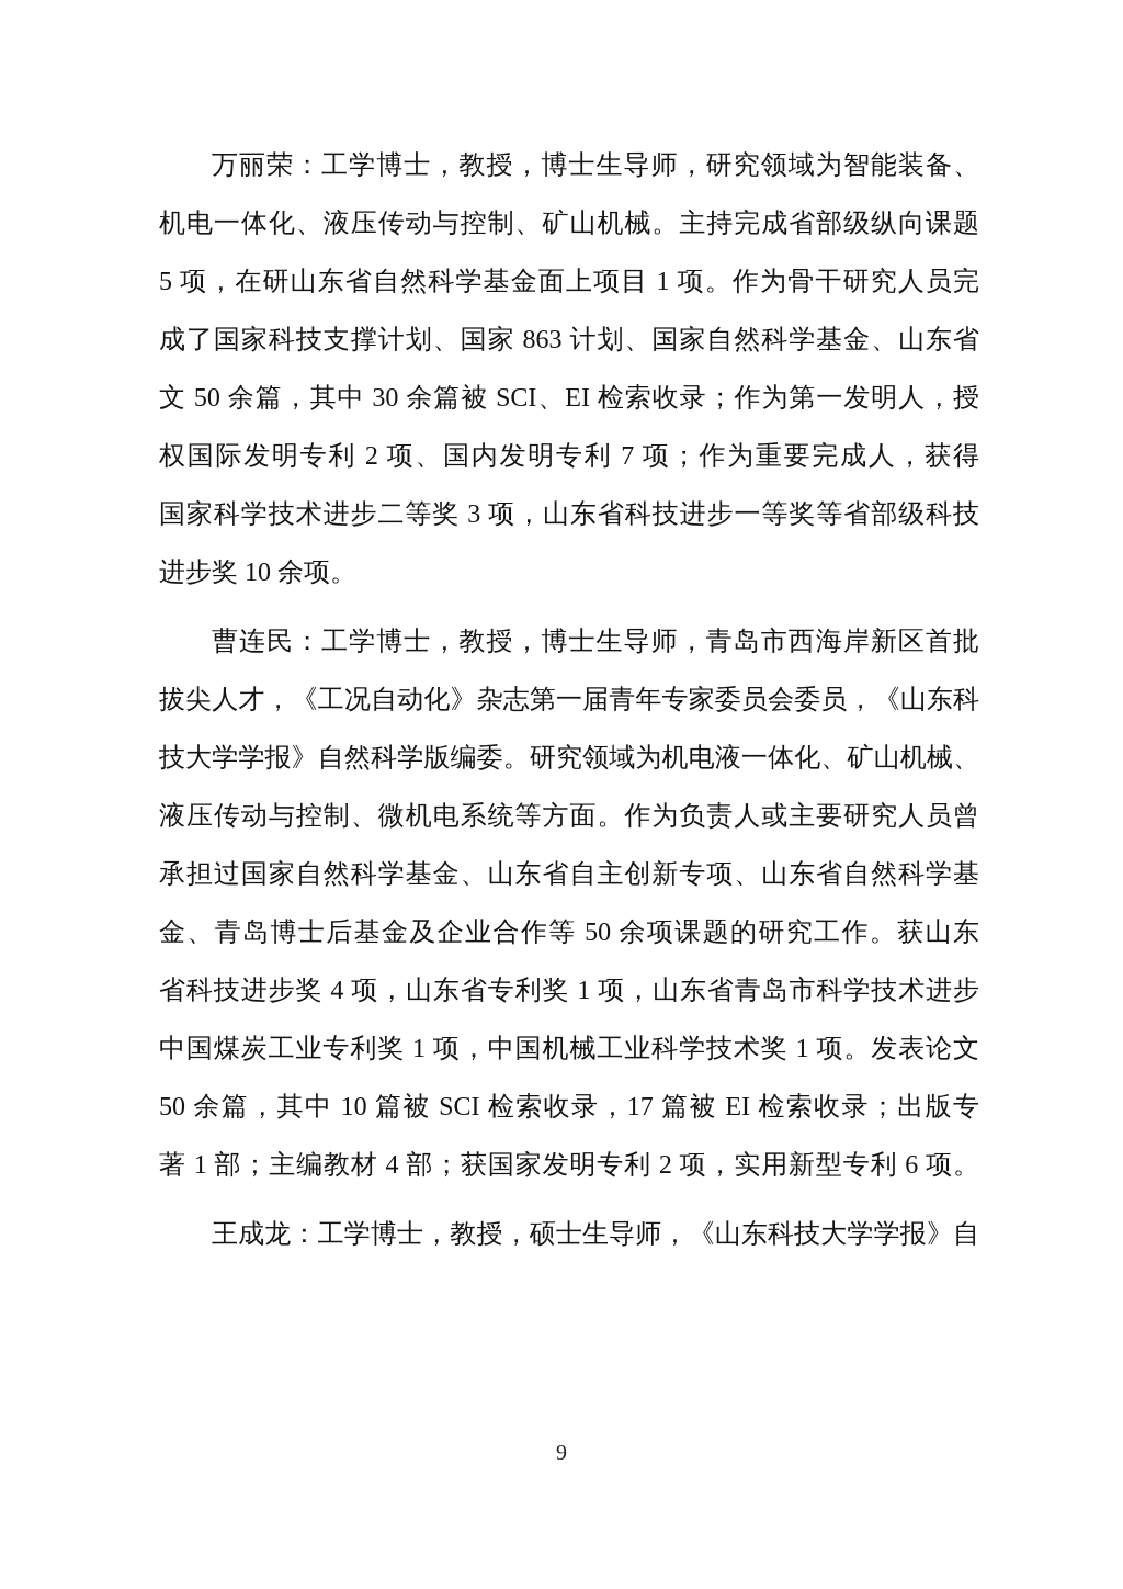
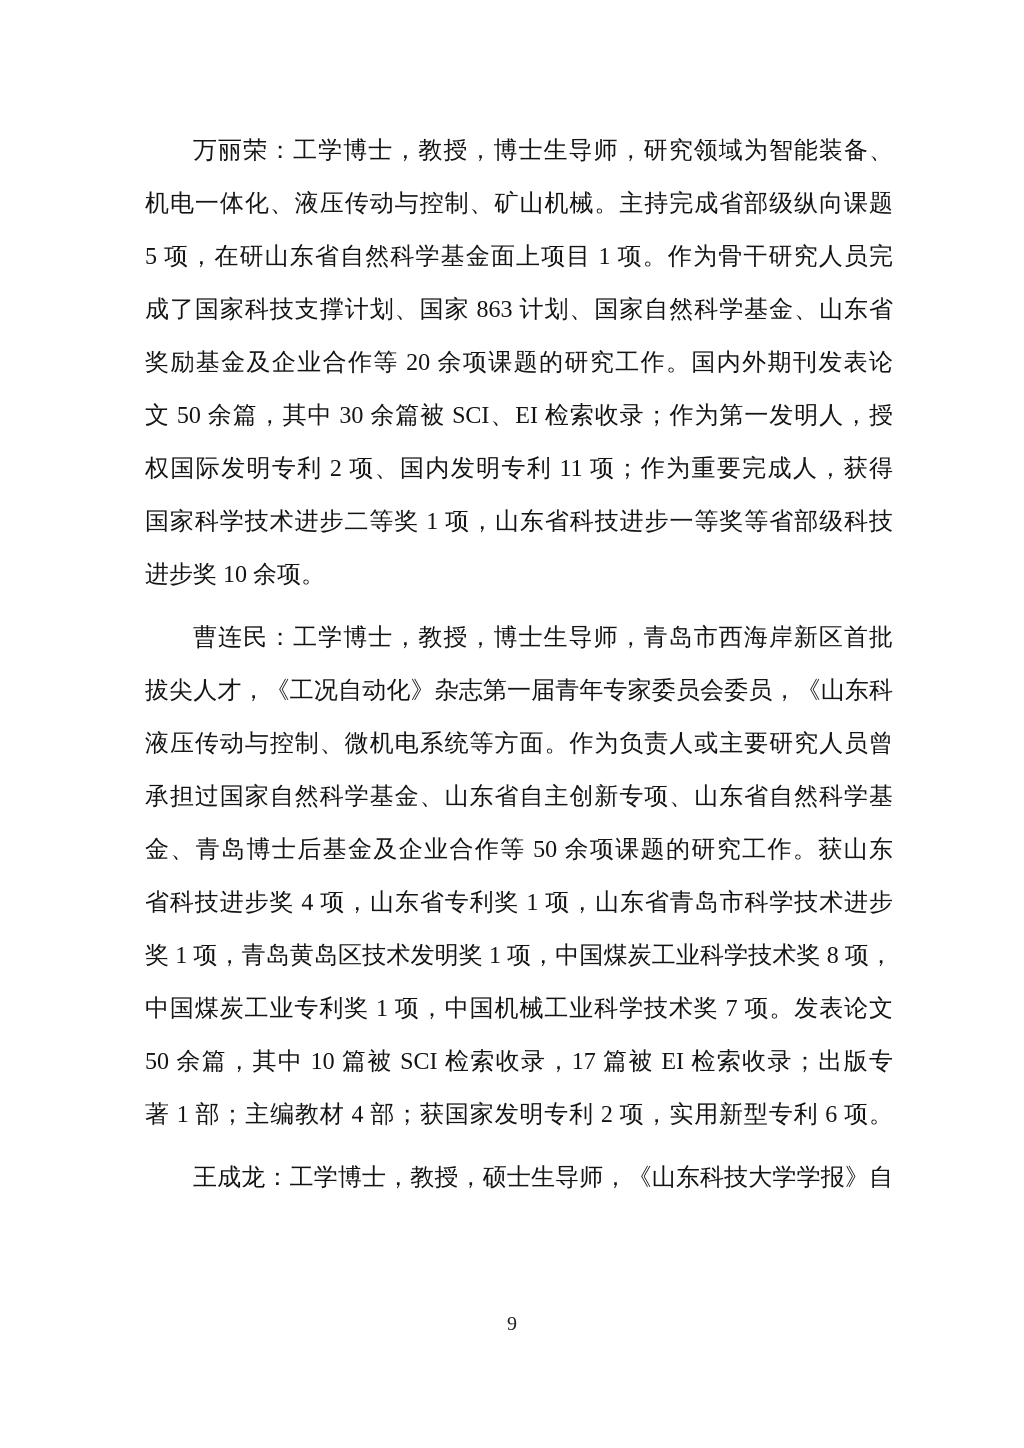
  万丽荣：工学博士，教授，博士生导师，研究领域为智能装备、
  机电一体化、液压传动与控制、矿山机械。主持完成省部级纵向课题
  5 项，在研山东省自然科学基金面上项目 1 项。作为骨干研究人员完
  成了国家科技支撑计划、国家 863 计划、国家自然科学基金、山东省
+ 奖励基金及企业合作等 20 余项课题的研究工作。国内外期刊发表论
  文 50 余篇，其中 30 余篇被 SCI、EI 检索收录；作为第一发明人，授
- 权国际发明专利 2 项、国内发明专利 7 项；作为重要完成人，获得
+ 权国际发明专利 2 项、国内发明专利 11 项；作为重要完成人，获得
- 国家科学技术进步二等奖 3 项，山东省科技进步一等奖等省部级科技
+ 国家科学技术进步二等奖 1 项，山东省科技进步一等奖等省部级科技
  进步奖 10 余项。
  曹连民：工学博士，教授，博士生导师，青岛市西海岸新区首批
  拔尖人才，《工况自动化》杂志第一届青年专家委员会委员，《山东科
- 技大学学报》自然科学版编委。研究领域为机电液一体化、矿山机械、
  液压传动与控制、微机电系统等方面。作为负责人或主要研究人员曾
  承担过国家自然科学基金、山东省自主创新专项、山东省自然科学基
  金、青岛博士后基金及企业合作等 50 余项课题的研究工作。获山东
  省科技进步奖 4 项，山东省专利奖 1 项，山东省青岛市科学技术进步
+ 奖 1 项，青岛黄岛区技术发明奖 1 项，中国煤炭工业科学技术奖 8 项，
- 中国煤炭工业专利奖 1 项，中国机械工业科学技术奖 1 项。发表论文
+ 中国煤炭工业专利奖 1 项，中国机械工业科学技术奖 7 项。发表论文
  50 余篇，其中 10 篇被 SCI 检索收录，17 篇被 EI 检索收录；出版专
  著 1 部；主编教材 4 部；获国家发明专利 2 项，实用新型专利 6 项。
  王成龙：工学博士，教授，硕士生导师，《山东科技大学学报》自
  9
